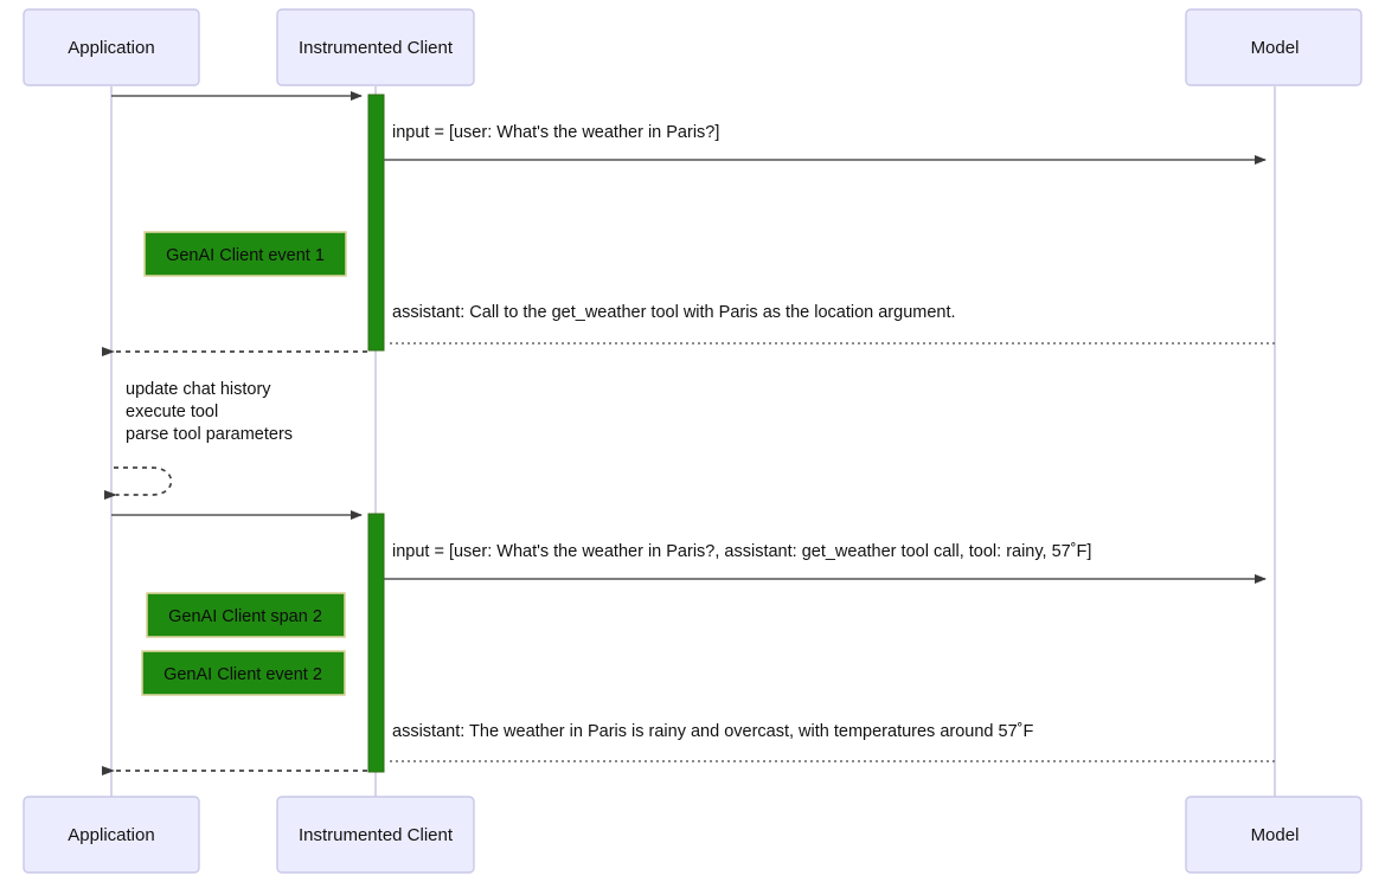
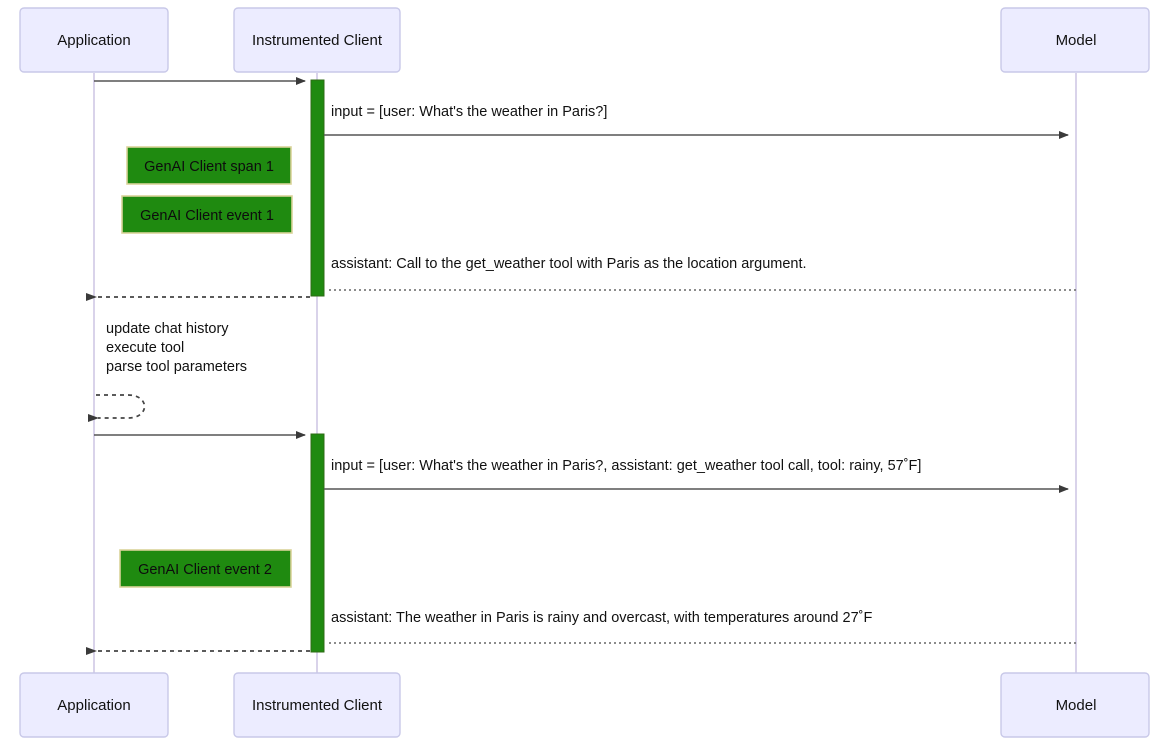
  Application
  Instrumented Client
  Model
  input = [user: What's the weather in Paris?]
  assistant: Call to the get_weather tool with Paris as the location argument.
  update chat history
  execute tool
  parse tool parameters
  input = [user: What's the weather in Paris?, assistant: get_weather tool call, tool: rainy, 57˚F]
- assistant: The weather in Paris is rainy and overcast, with temperatures around 57˚F
+ assistant: The weather in Paris is rainy and overcast, with temperatures around 27˚F
+ GenAI Client span 1
  GenAI Client event 1
- GenAI Client span 2
  GenAI Client event 2
  Application
  Instrumented Client
  Model
